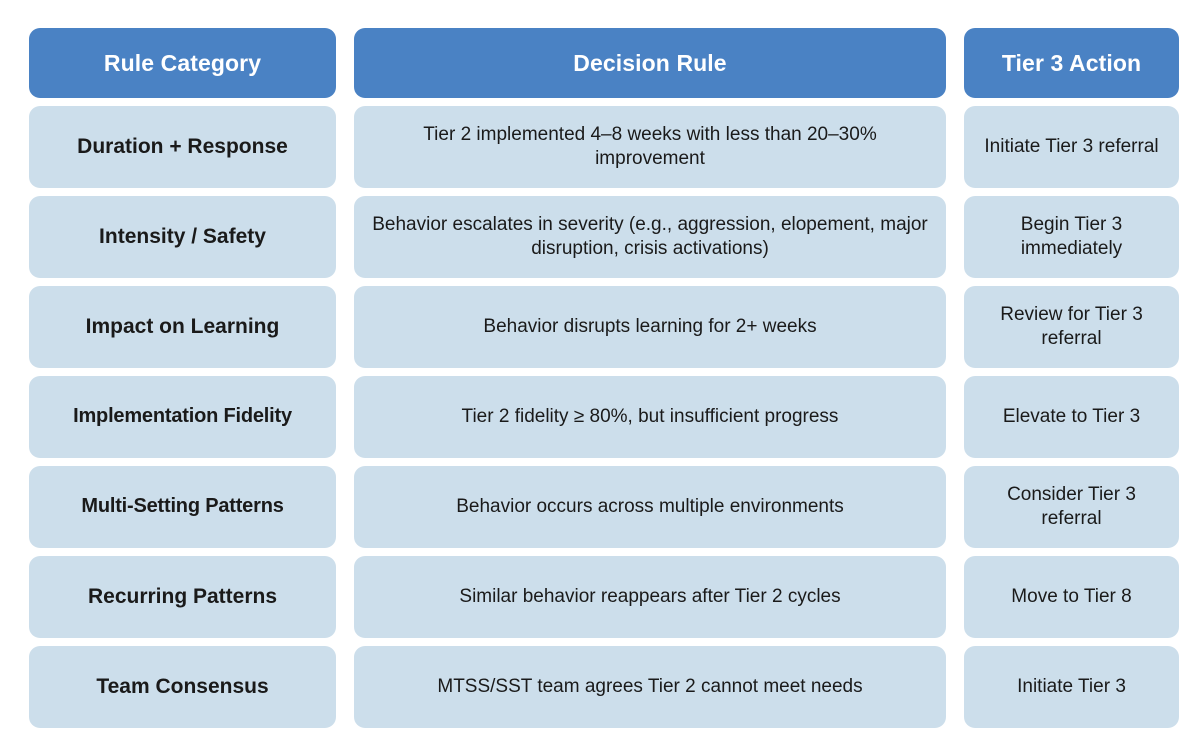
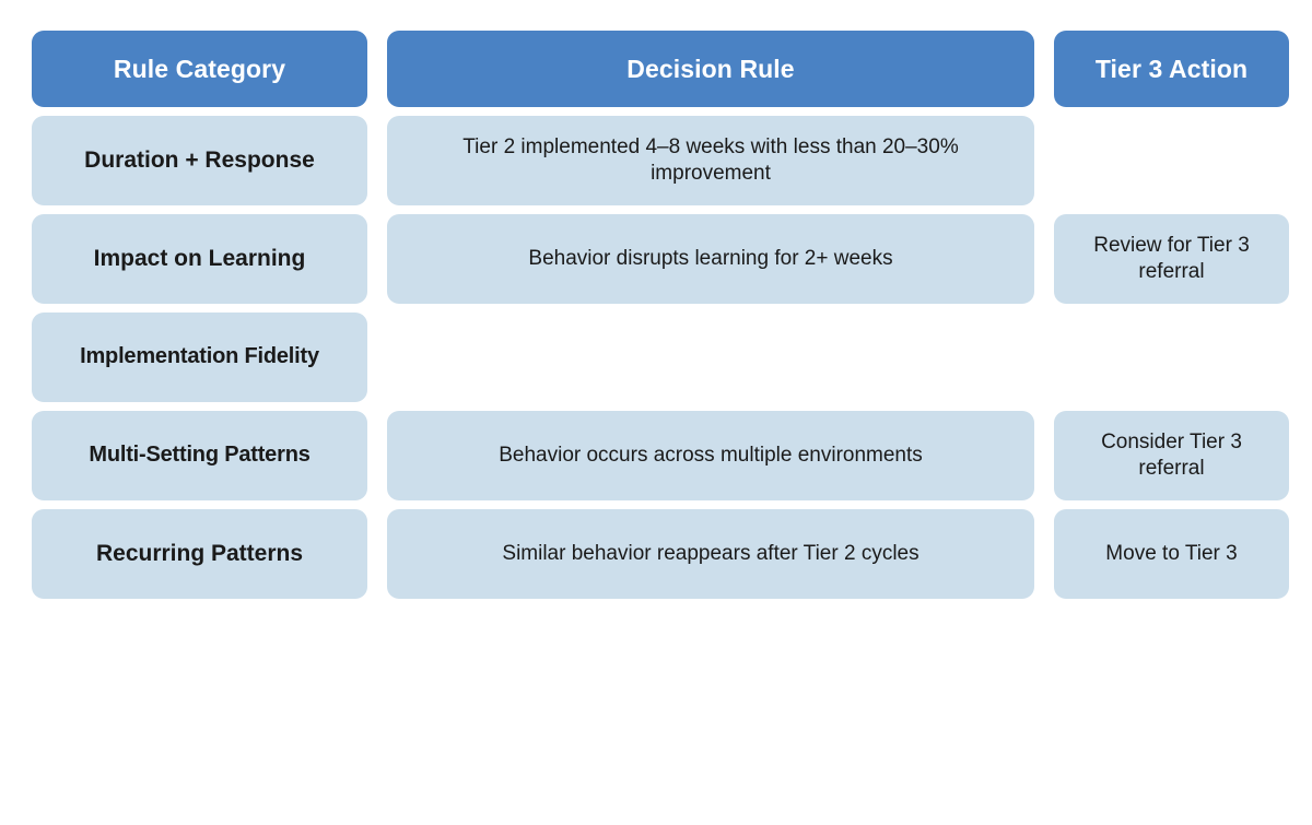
  Rule Category
  Decision Rule
  Tier 3 Action
  Duration + Response
  Tier 2 implemented 4–8 weeks with less than 20–30% improvement
- Initiate Tier 3 referral
- Intensity / Safety
- Behavior escalates in severity (e.g., aggression, elopement, major disruption, crisis activations)
- Begin Tier 3 immediately
  Impact on Learning
  Behavior disrupts learning for 2+ weeks
  Review for Tier 3 referral
  Implementation Fidelity
- Tier 2 fidelity ≥ 80%, but insufficient progress
- Elevate to Tier 3
  Multi-Setting Patterns
  Behavior occurs across multiple environments
  Consider Tier 3 referral
  Recurring Patterns
  Similar behavior reappears after Tier 2 cycles
- Move to Tier 8
+ Move to Tier 3
- Team Consensus
- MTSS/SST team agrees Tier 2 cannot meet needs
- Initiate Tier 3
